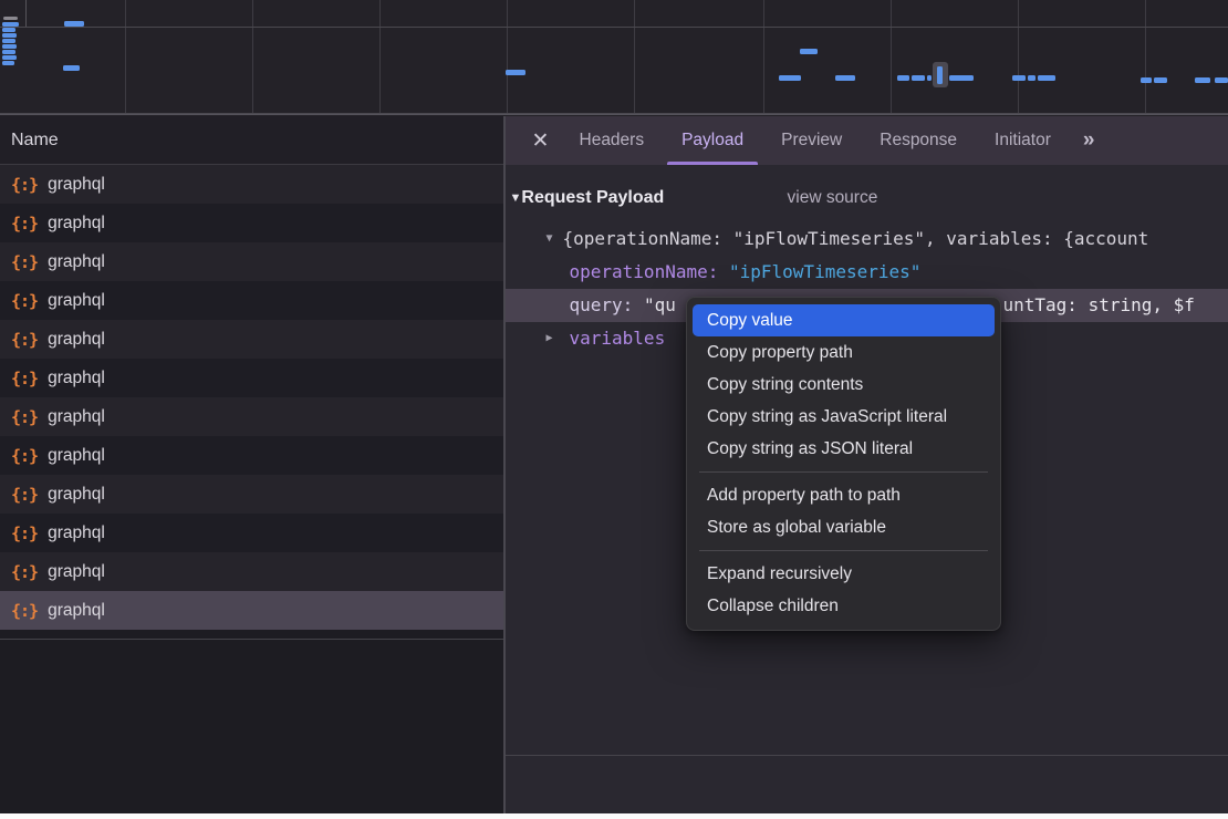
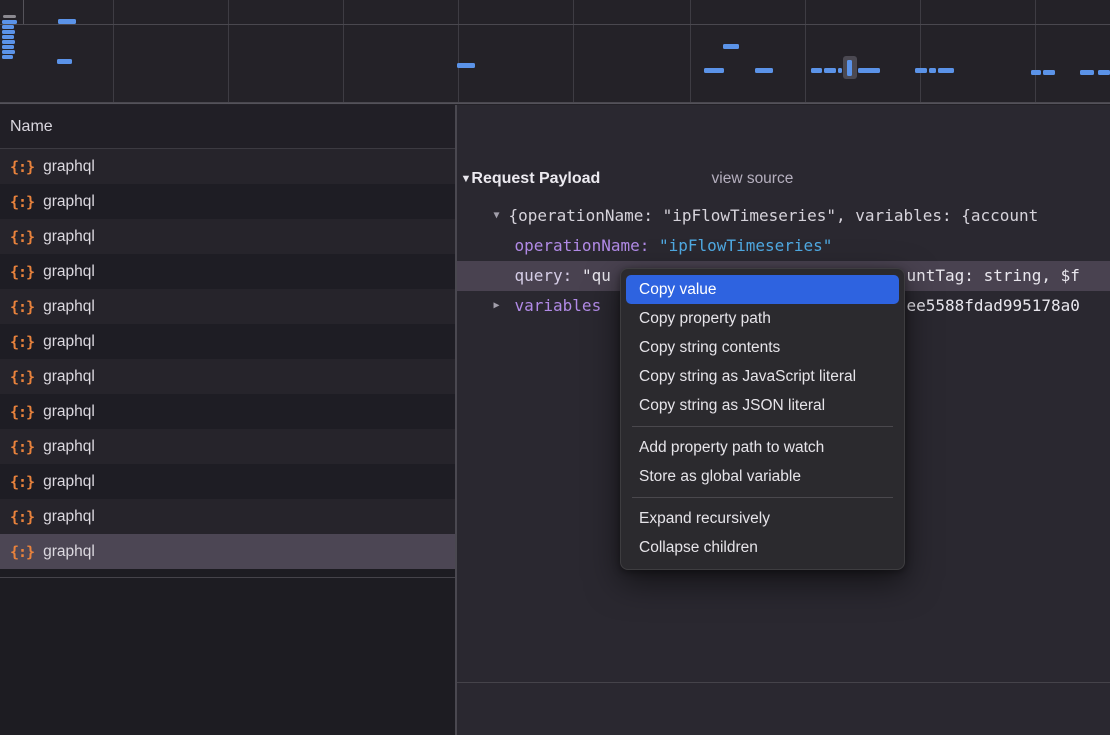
  Name
  {:}
  graphql
  {:}
  graphql
  {:}
  graphql
  {:}
  graphql
  {:}
  graphql
  {:}
  graphql
  {:}
  graphql
  {:}
  graphql
  {:}
  graphql
  {:}
  graphql
  {:}
  graphql
  {:}
  graphql
- ✕
- Headers
- Payload
- Preview
- Response
- Initiator
- »
  ▼
  Request Payload
  view source
  ▼
  {operationName: "ipFlowTimeseries", variables: {account
  operationName: "ipFlowTimeseries"
  query: "qu
  untTag: string, $f
  ▶
  variables
+ ee5588fdad995178a0
  Copy value
  Copy property path
  Copy string contents
  Copy string as JavaScript literal
  Copy string as JSON literal
- Add property path to path
+ Add property path to watch
  Store as global variable
  Expand recursively
  Collapse children
